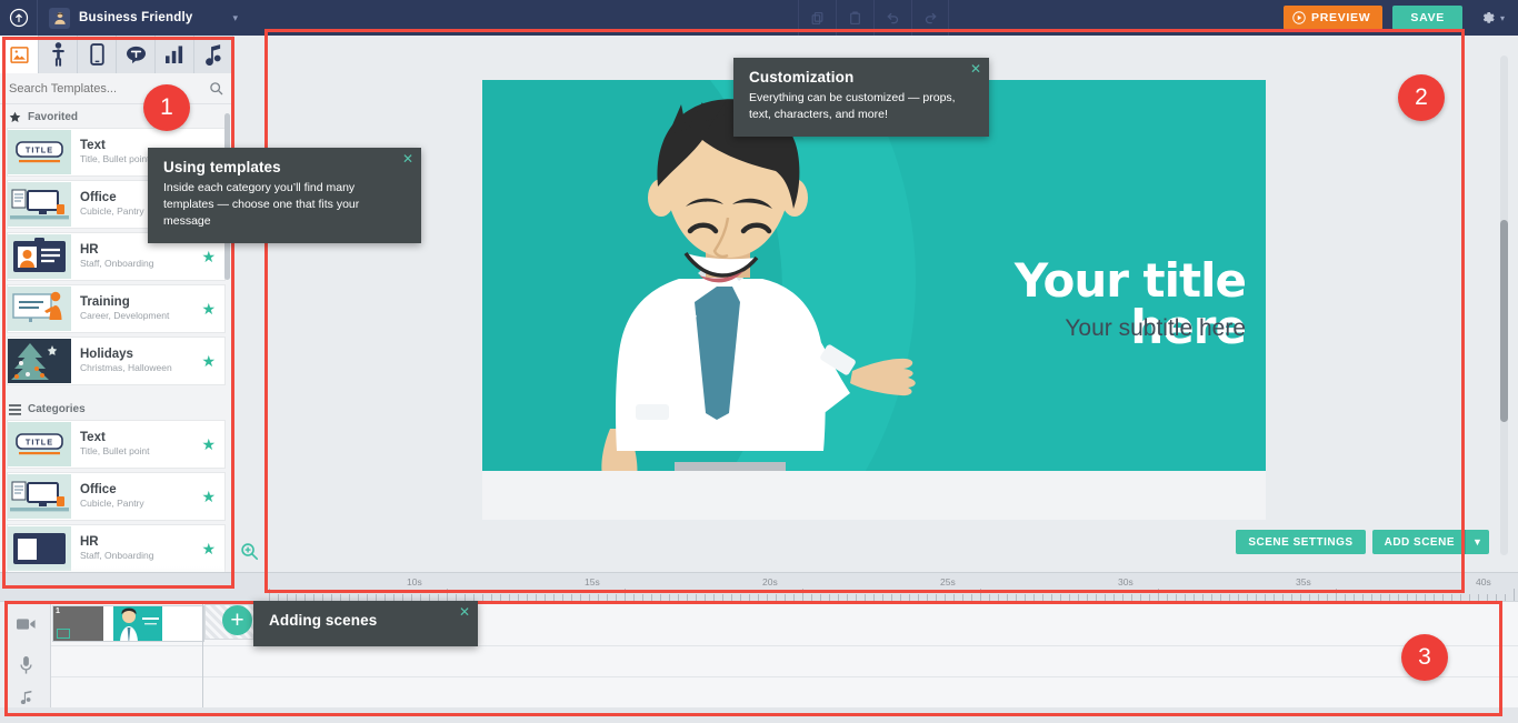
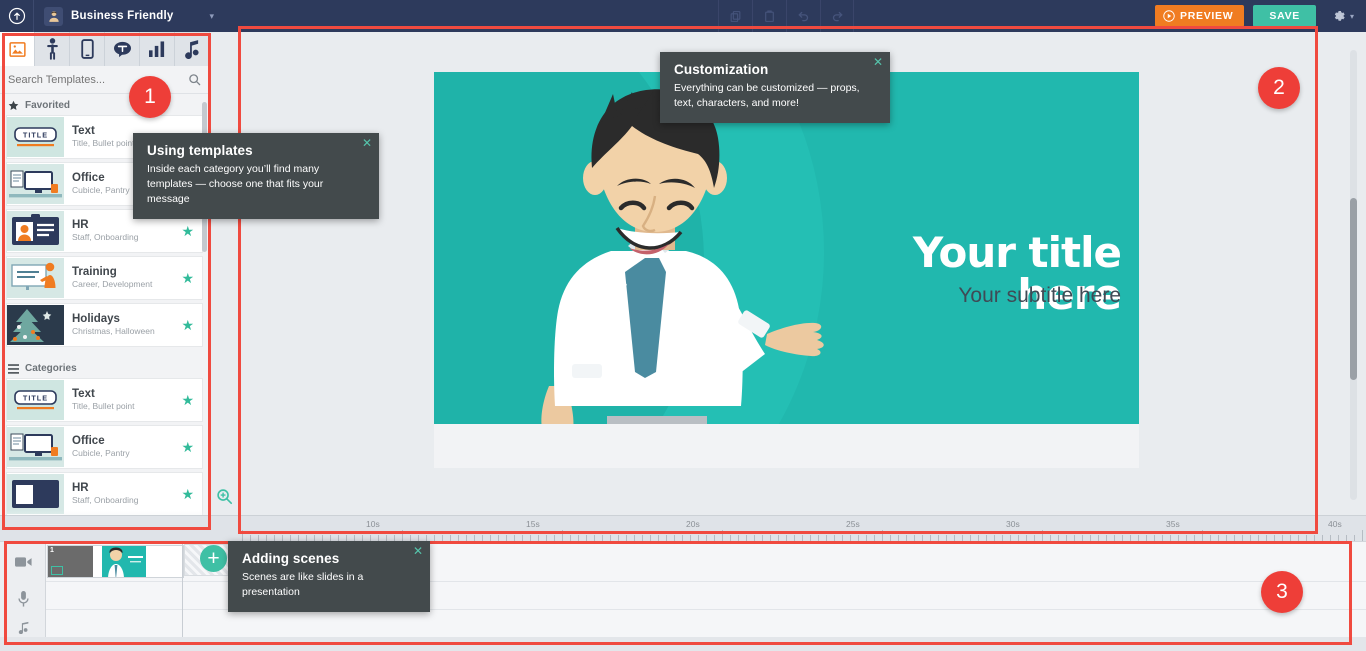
  Business Friendly
  ▾
  PREVIEW
  SAVE
  ▾
  Search Templates...
  Favorited
  TITLE
  Text
  Title, Bullet poin
  Office
  Cubicle, Pantry
  HR
  Staff, Onboarding
  ★
  Training
  Career, Development
  ★
  Holidays
  Christmas, Halloween
  ★
  Categories
  TITLE
  Text
  Title, Bullet point
  ★
  Office
  Cubicle, Pantry
  ★
  HR
  Staff, Onboarding
  ★
  Your title here
  Your subtitle here
- SCENE SETTINGS
- ADD SCENE
- ▼
  10s
  15s
  20s
  25s
  30s
  35s
  40s
  ✕
  Using templates
  Inside each category you’ll find many templates — choose one that fits your message
  ✕
  Customization
  Everything can be customized — props, text, characters, and more!
  ✕
  Adding scenes
+ Scenes are like slides in a presentation
  1
  2
  3
